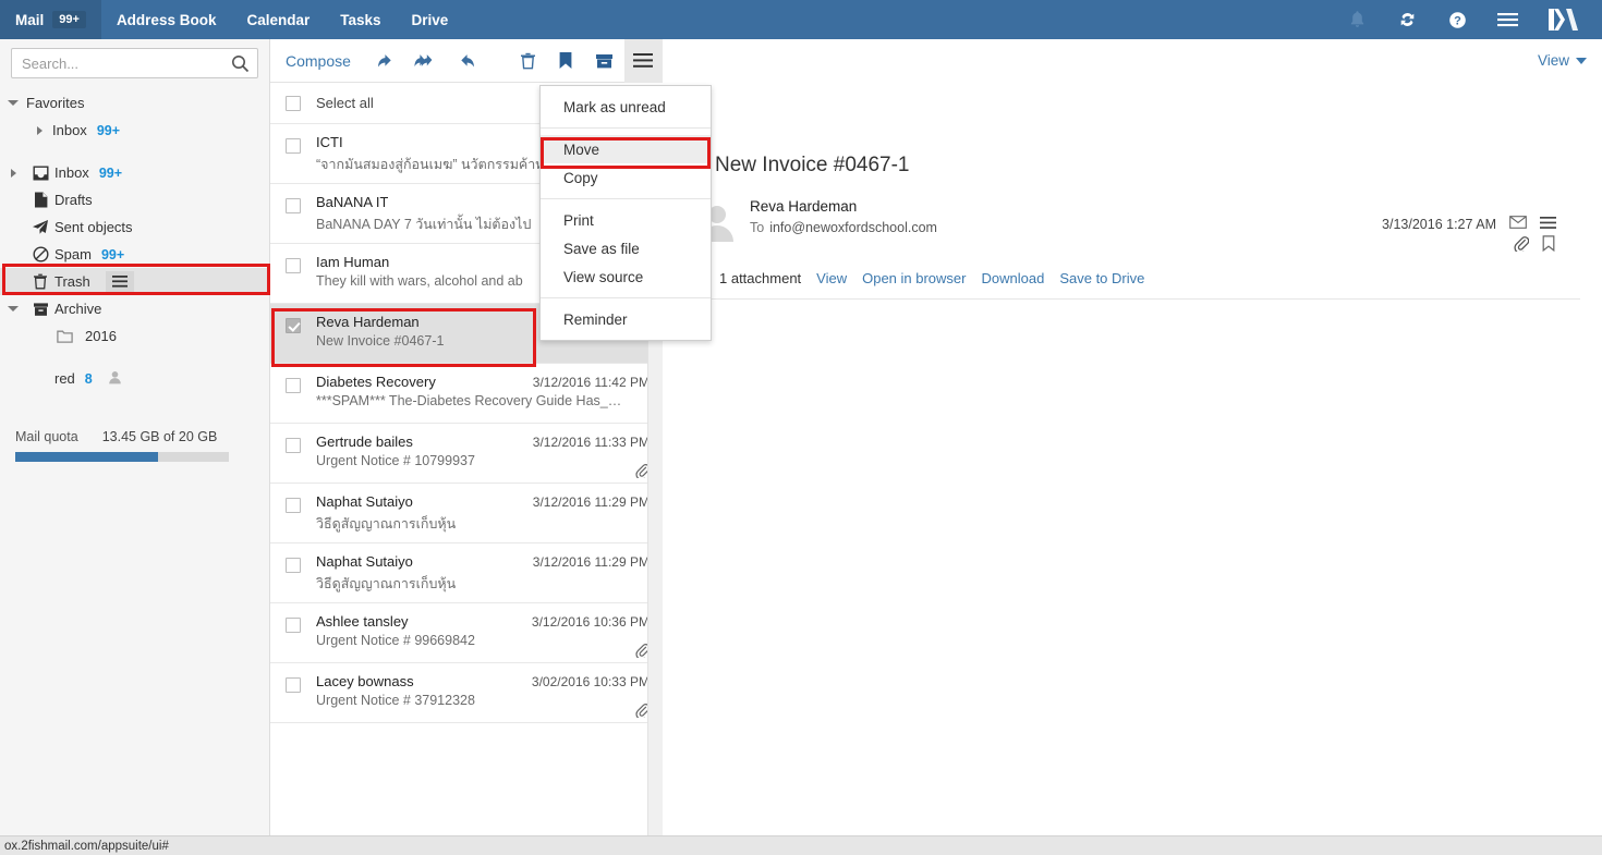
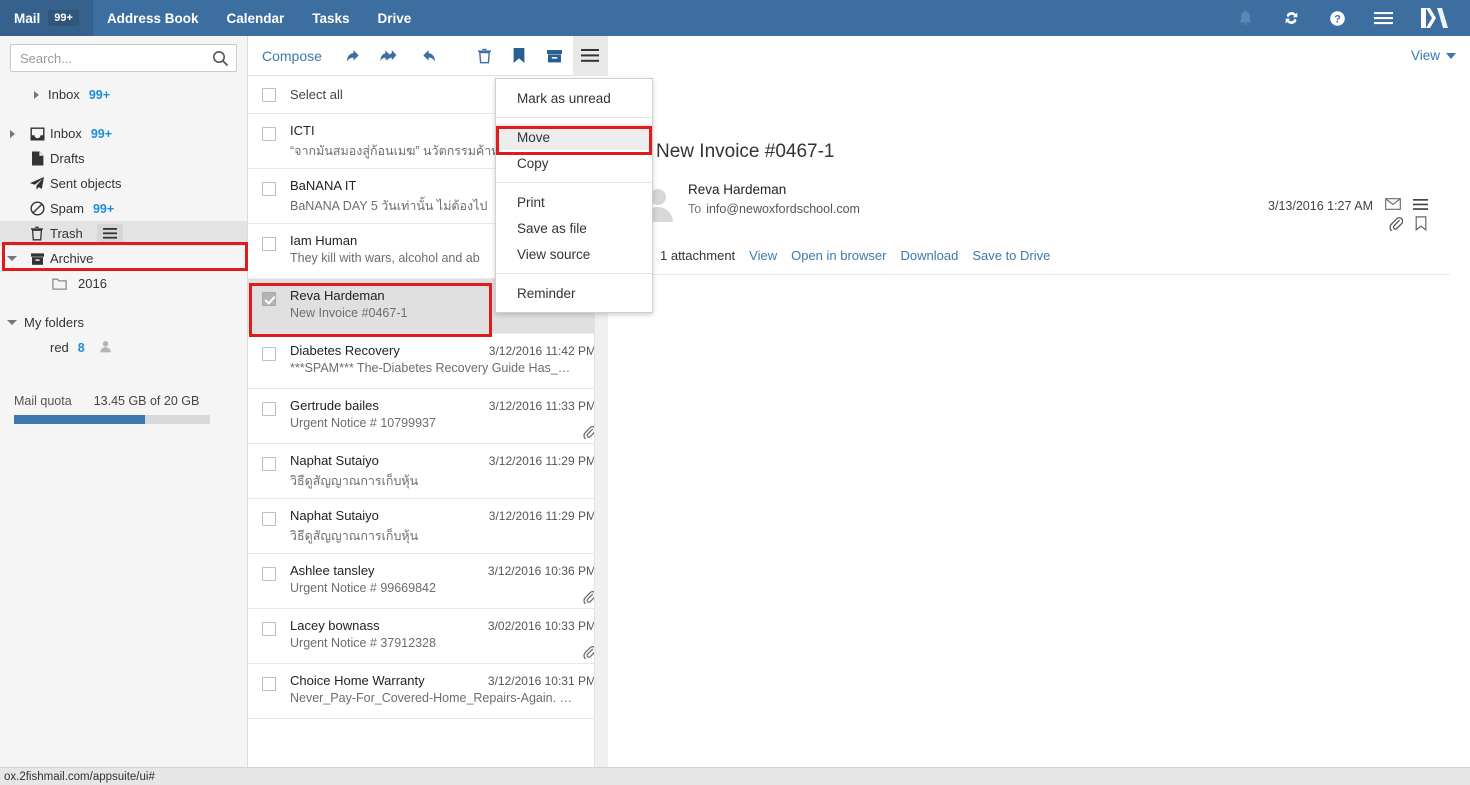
  Mail
  99+
  Address Book
  Calendar
  Tasks
  Drive
  ?
  Search...
- Favorites
  Inbox
  99+
  Inbox
  99+
  Drafts
  Sent objects
  Spam
  99+
  Trash
  Archive
  2016
+ My folders
  red
  8
  Mail quota
  13.45 GB of 20 GB
  Compose
  Select all
  ICTI
  “จากมันสมองสู่ก้อนเมฆ” นวัตกรรมค้า
  BaNANA IT
- BaNANA DAY 7 วันเท่านั้น ไม่ต้องไป
+ BaNANA DAY 5 วันเท่านั้น ไม่ต้องไป
  Iam Human
  They kill with wars, alcohol and ab
  Reva Hardeman
  New Invoice #0467-1
  Diabetes Recovery
  3/12/2016 11:42 PM
  ***SPAM*** The-Diabetes Recovery Guide Has_…
  Gertrude bailes
  3/12/2016 11:33 PM
  Urgent Notice # 10799937
  Naphat Sutaiyo
  3/12/2016 11:29 PM
  วิธีดูสัญญาณการเก็บหุ้น
  Naphat Sutaiyo
  3/12/2016 11:29 PM
  วิธีดูสัญญาณการเก็บหุ้น
  Ashlee tansley
  3/12/2016 10:36 PM
  Urgent Notice # 99669842
  Lacey bownass
  3/02/2016 10:33 PM
  Urgent Notice # 37912328
+ Choice Home Warranty
+ 3/12/2016 10:31 PM
+ Never_Pay-For_Covered-Home_Repairs-Again. …
  View
  New Invoice #0467-1
  Reva Hardeman
  To info@newoxfordschool.com
  3/13/2016 1:27 AM
  1 attachment
  View
  Open in browser
  Download
  Save to Drive
  Mark as unread
  Move
  Copy
  Print
  Save as file
  View source
  Reminder
  ox.2fishmail.com/appsuite/ui#
